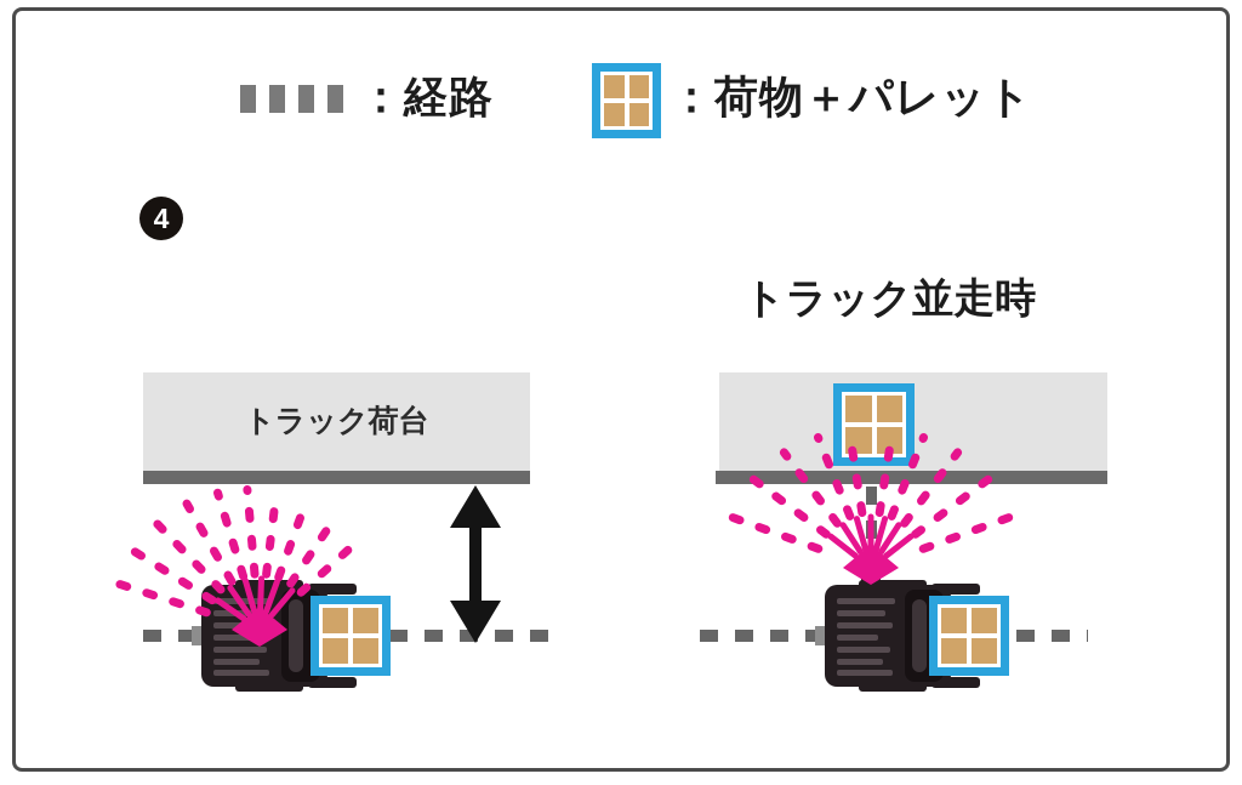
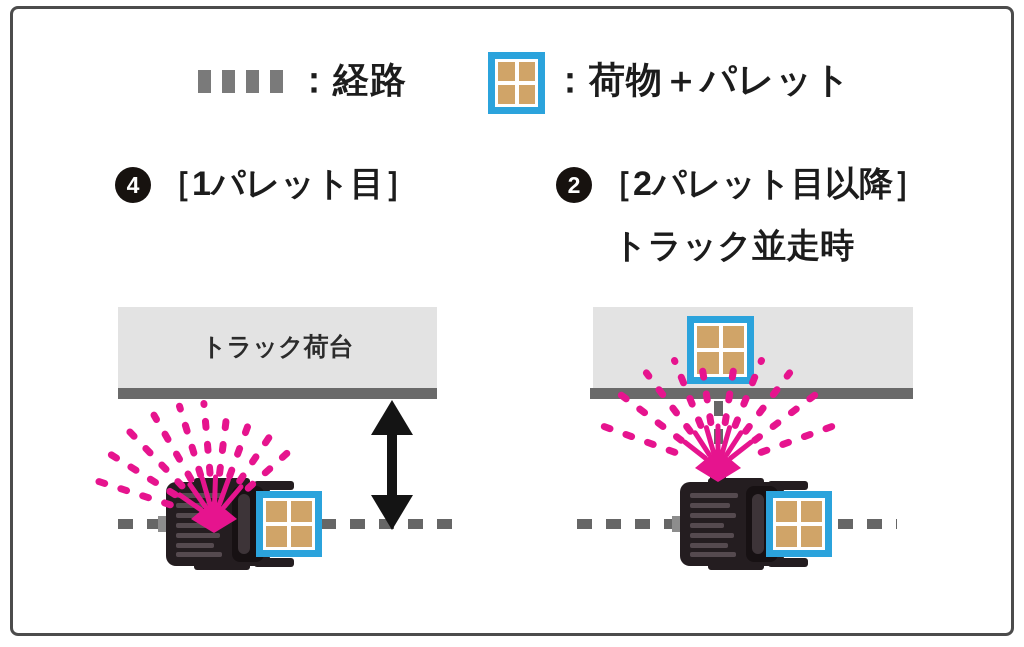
  ：経路
  ：荷物＋パレット
  4
+ ［1パレット目］
+ 2
+ ［2パレット目以降］
  トラック並走時
  トラック荷台
